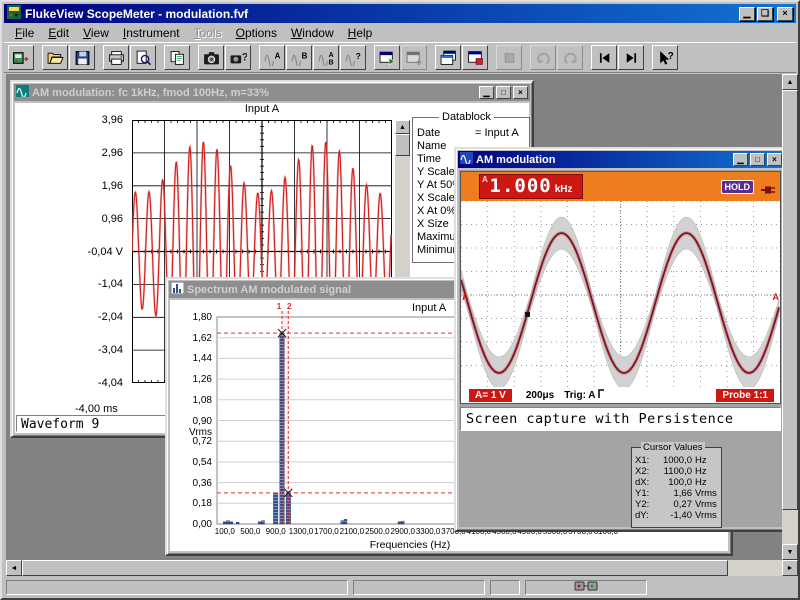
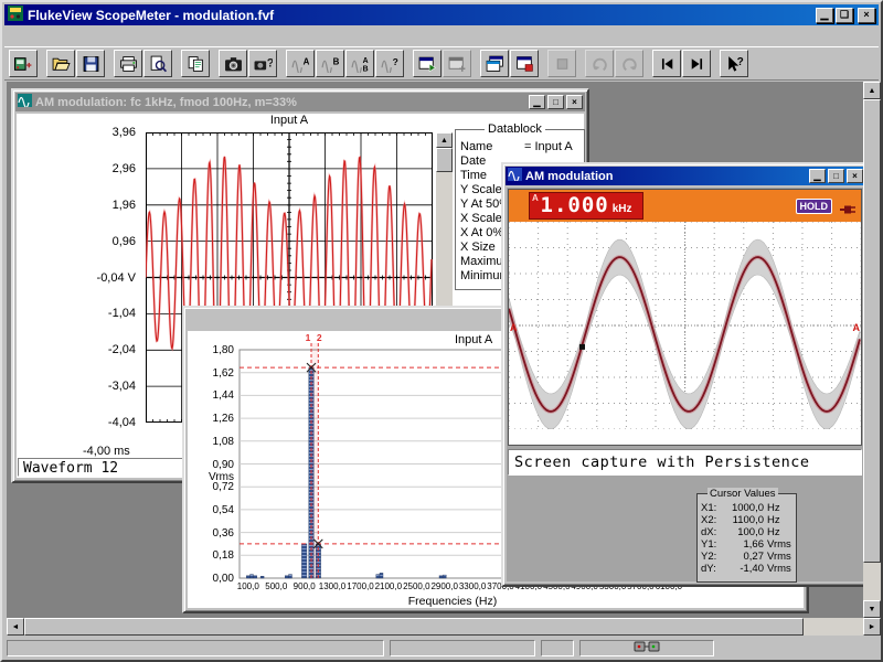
  FlukeView ScopeMeter - modulation.fvf
  ▁
  ❏
  ×
- File
- Edit
- View
- Instrument
- Tools
- Options
- Window
- Help
  ?
  A
  B
  ?
  ?
  AM modulation: fc 1kHz, fmod 100Hz, m=33%
  ▁
  □
  ×
  Input A
  3,96
  2,96
  1,96
  0,96
  -0,04 V
  -1,04
  -2,04
  -3,04
  -4,04
  Datablock
- Date
+ Name
  = Input A
- Name
+ Date
  Time
  Y Scale
  Y At 50
  X Scale
  X At 0%
  X Size
  Maximu
  Minimu
  -4,00 ms
- Waveform 9
+ Waveform 12
- Spectrum AM modulated signal
  Input A
  1,80
  1,62
  1,44
  1,26
  1,08
  0,90 Vrms
  0,72
  0,54
  0,36
  0,18
  0,00
  1
  2
  100,0
  500,0
  900,0
  1300,0
  1700,0
  2100,0
  2500,0
  2900,0
  3300,0
  Frequencies (Hz)
  AM modulation
  ▁
  □
  ×
  A
  1.000
  kHz
  HOLD
  A
  A
- A= 1 V
- 200μs
- Trig: A
- Probe 1:1
  Screen capture with Persistence
  Cursor Values
  X1:
  1000,0
  Hz
  X2:
  1100,0
  Hz
  dX:
  100,0
  Hz
  Y1:
  1,66
  Vrms
  Y2:
  0,27
  Vrms
  dY:
  -1,40
  Vrms
